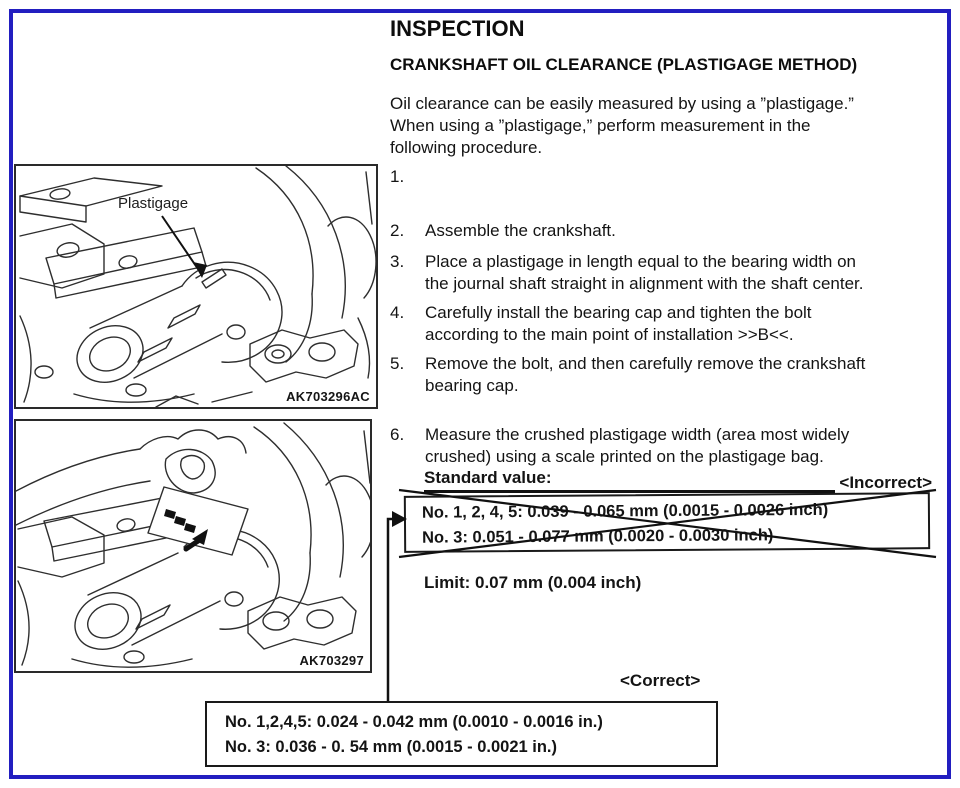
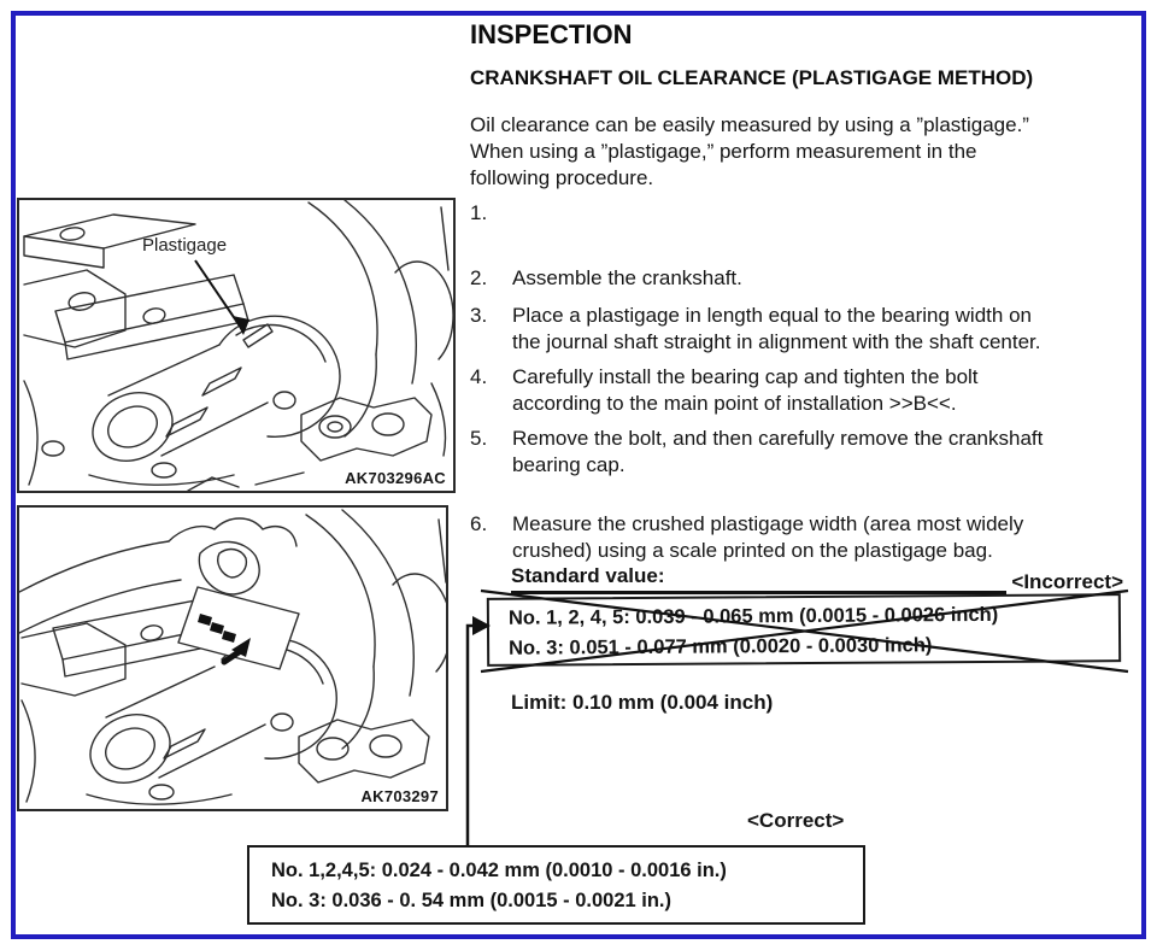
  Plastigage
  AK703296AC
  AK703297
  INSPECTION
  CRANKSHAFT OIL CLEARANCE (PLASTIGAGE METHOD)
  Oil clearance can be easily measured by using a ”plastigage.”
  When using a ”plastigage,” perform measurement in the
  following procedure.
  1.
  2.
  Assemble the crankshaft.
  3.
  Place a plastigage in length equal to the bearing width on
  the journal shaft straight in alignment with the shaft center.
  4.
  Carefully install the bearing cap and tighten the bolt
  according to the main point of installation >>B<<.
  5.
  Remove the bolt, and then carefully remove the crankshaft
  bearing cap.
  6.
  Measure the crushed plastigage width (area most widely
  crushed) using a scale printed on the plastigage bag.
  Standard value:
  <Incorrect>
  No. 1, 2, 4, 5: 0.039 0.065 mm (0.0015 - 0.00 inch)
  No. 3: 0.051 - 0.0 mm (0.0020 - 0.0030 inc
- Limit: 0.07 mm (0.004 inch)
+ Limit: 0.10 mm (0.004 inch)
  <Correct>
  No. 1,2,4,5: 0.024 - 0.042 mm (0.0010 - 0.0016 in.)
  No. 3: 0.036 - 0. 54 mm (0.0015 - 0.0021 in.)
